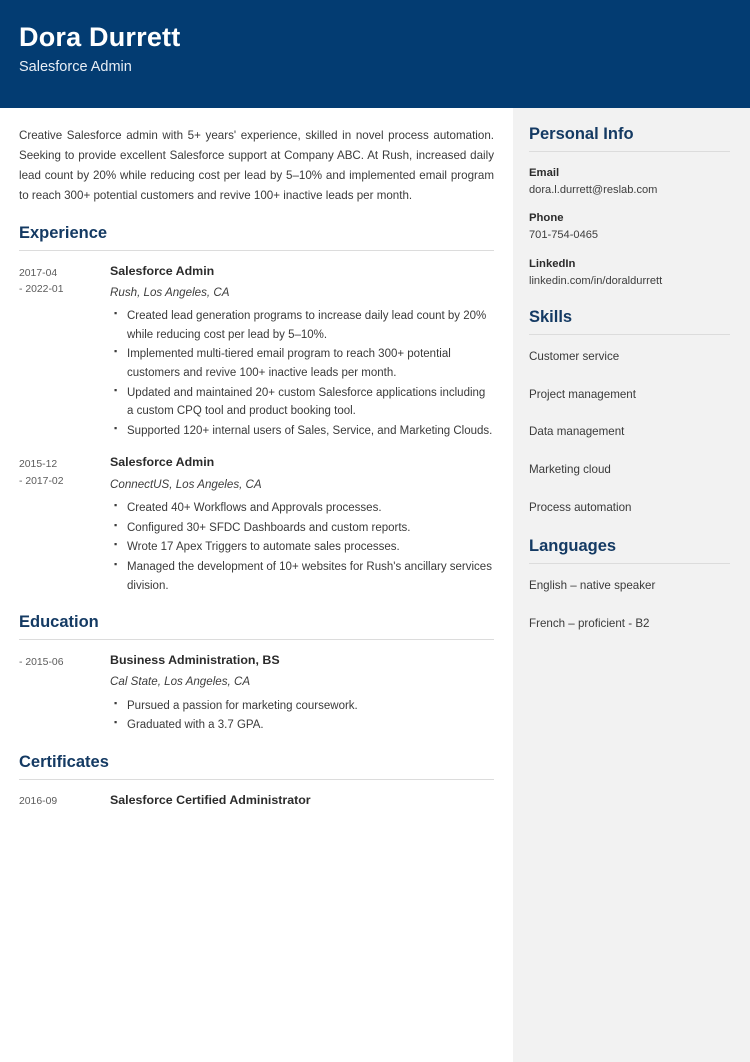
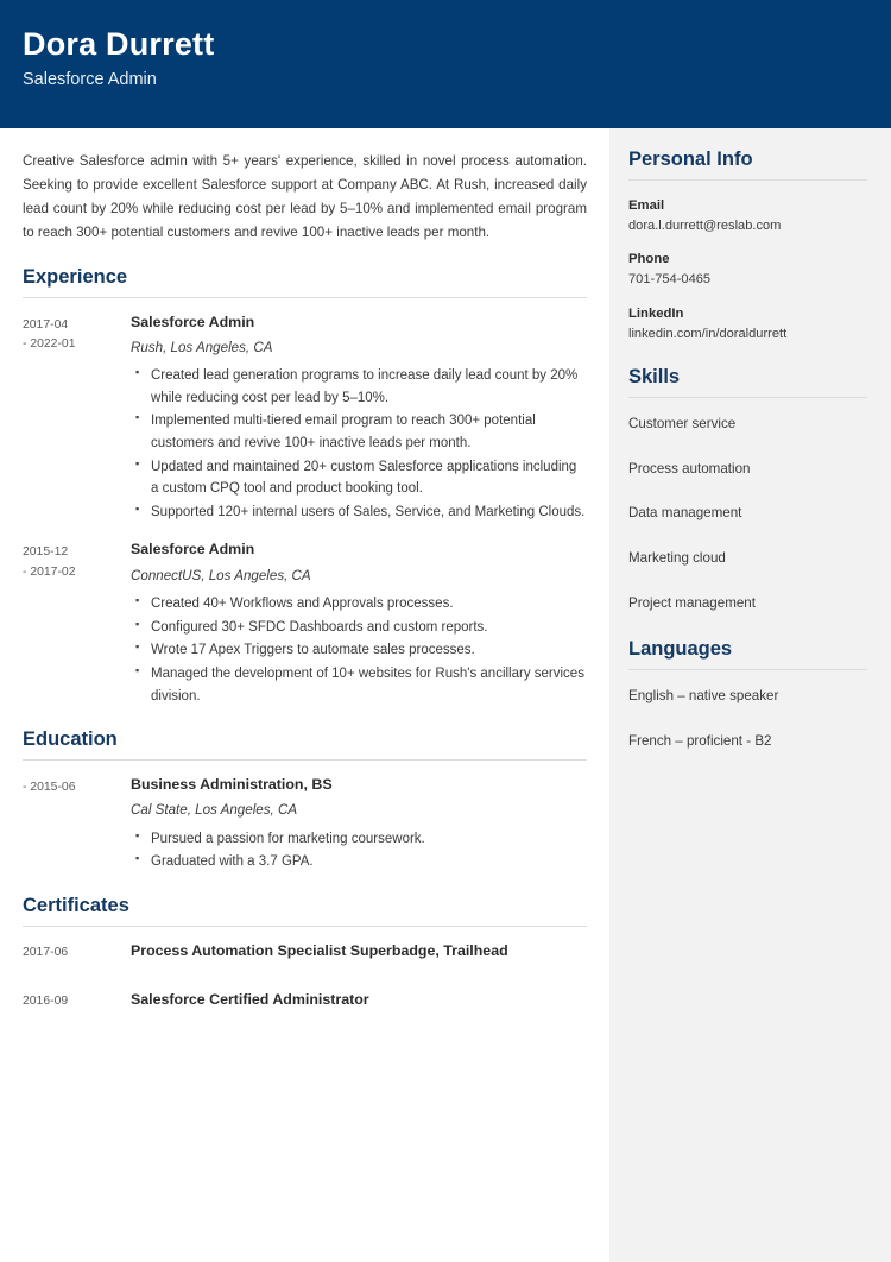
  Dora Durrett
  Salesforce Admin
  Creative Salesforce admin with 5+ years' experience, skilled in novel process automation. Seeking to provide excellent Salesforce support at Company ABC. At Rush, increased daily lead count by 20% while reducing cost per lead by 5–10% and implemented email program to reach 300+ potential customers and revive 100+ inactive leads per month.
  Experience
  2017-04
  - 2022-01
  Salesforce Admin
  Rush, Los Angeles, CA
  Created lead generation programs to increase daily lead count by 20% while reducing cost per lead by 5–10%.
  Implemented multi-tiered email program to reach 300+ potential customers and revive 100+ inactive leads per month.
  Updated and maintained 20+ custom Salesforce applications including a custom CPQ tool and product booking tool.
  Supported 120+ internal users of Sales, Service, and Marketing Clouds.
  2015-12
  - 2017-02
  Salesforce Admin
  ConnectUS, Los Angeles, CA
  Created 40+ Workflows and Approvals processes.
  Configured 30+ SFDC Dashboards and custom reports.
  Wrote 17 Apex Triggers to automate sales processes.
  Managed the development of 10+ websites for Rush's ancillary services division.
  Education
  - 2015-06
  Business Administration, BS
  Cal State, Los Angeles, CA
  Pursued a passion for marketing coursework.
  Graduated with a 3.7 GPA.
  Certificates
+ 2017-06
+ Process Automation Specialist Superbadge, Trailhead
  2016-09
  Salesforce Certified Administrator
  Personal Info
  Email
  dora.l.durrett@reslab.com
  Phone
  701-754-0465
  LinkedIn
  linkedin.com/in/doraldurrett
  Skills
  Customer service
- Project management
+ Process automation
  Data management
  Marketing cloud
- Process automation
+ Project management
  Languages
  English – native speaker
  French – proficient - B2
